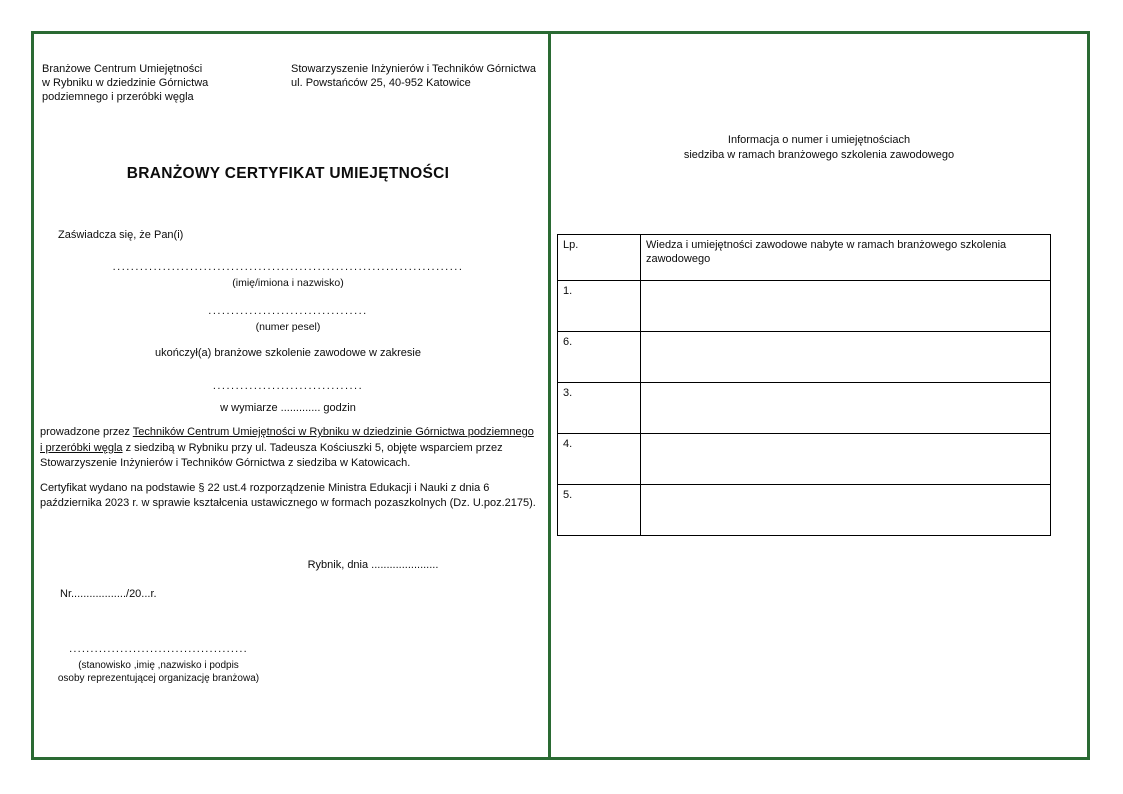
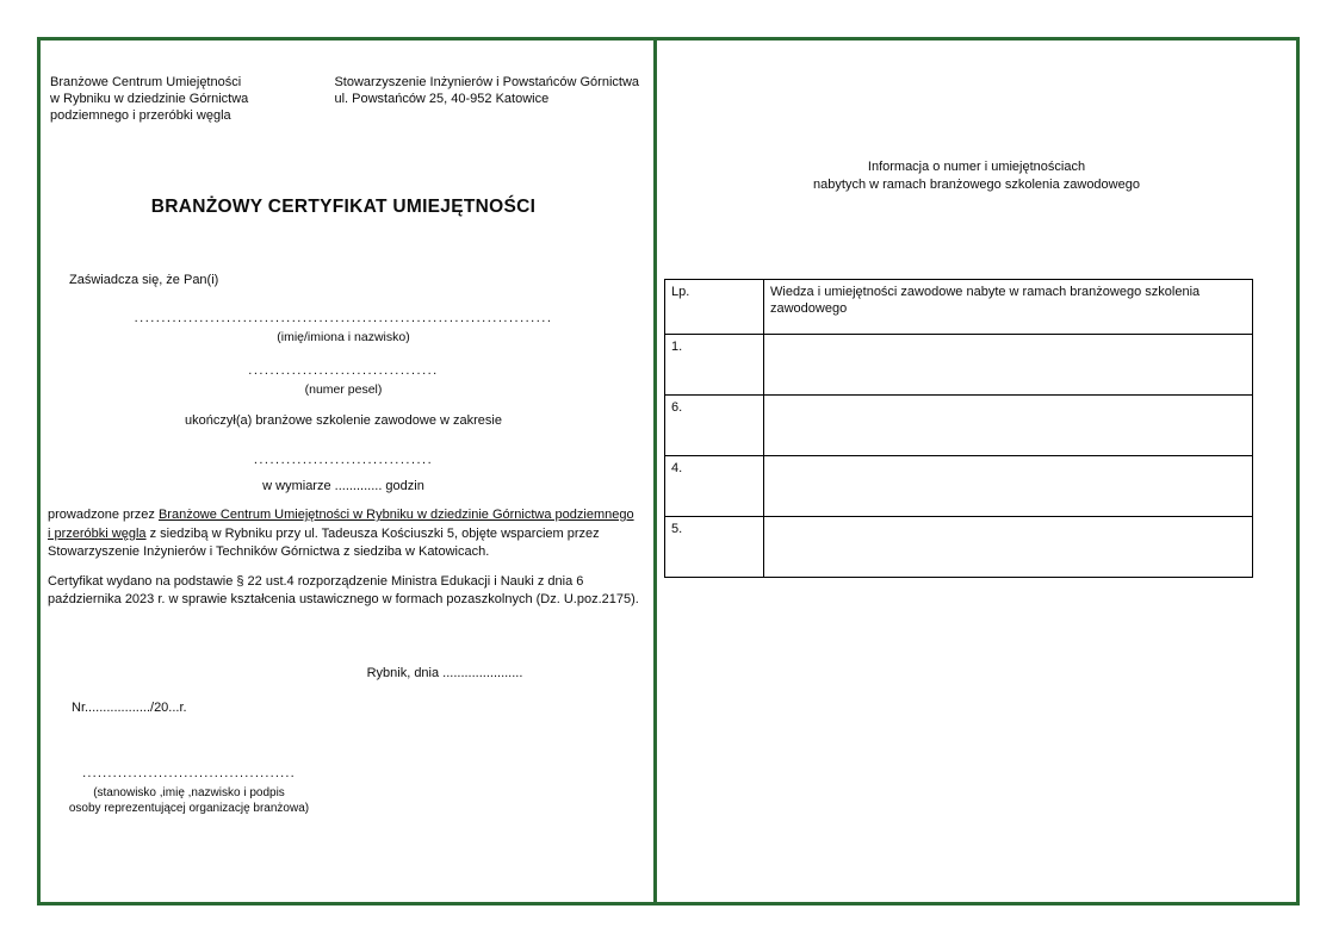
  Branżowe Centrum Umiejętności
  w Rybniku w dziedzinie Górnictwa
  podziemnego i przeróbki węgla
- Stowarzyszenie Inżynierów i Techników Górnictwa
+ Stowarzyszenie Inżynierów i Powstańców Górnictwa
  ul. Powstańców 25, 40-952 Katowice
  BRANŻOWY CERTYFIKAT UMIEJĘTNOŚCI
  Zaświadcza się, że Pan(i)
  .............................................................................
  (imię/imiona i nazwisko)
  ...................................
  (numer pesel)
  ukończył(a) branżowe szkolenie zawodowe w zakresie
  .................................
  w wymiarze ............. godzin
- prowadzone przez Techników Centrum Umiejętności w Rybniku w dziedzinie Górnictwa podziemnego i przeróbki węgla z siedzibą w Rybniku przy ul. Tadeusza Kościuszki 5, objęte wsparciem przez Stowarzyszenie Inżynierów i Techników Górnictwa z siedziba w Katowicach.
+ prowadzone przez Branżowe Centrum Umiejętności w Rybniku w dziedzinie Górnictwa podziemnego i przeróbki węgla z siedzibą w Rybniku przy ul. Tadeusza Kościuszki 5, objęte wsparciem przez Stowarzyszenie Inżynierów i Techników Górnictwa z siedziba w Katowicach.
  Certyfikat wydano na podstawie § 22 ust.4 rozporządzenie Ministra Edukacji i Nauki z dnia 6 października 2023 r. w sprawie kształcenia ustawicznego w formach pozaszkolnych (Dz. U.poz.2175).
  Rybnik, dnia ......................
  Nr................../20...r.
  ..........................................
  (stanowisko ,imię ,nazwisko i podpis
  osoby reprezentującej organizację branżowa)
  Informacja o numer i umiejętnościach
- siedziba w ramach branżowego szkolenia zawodowego
+ nabytych w ramach branżowego szkolenia zawodowego
  Lp.	Wiedza i umiejętności zawodowe nabyte w ramach branżowego szkolenia zawodowego
  1.
  6.
- 3.
  4.
  5.
